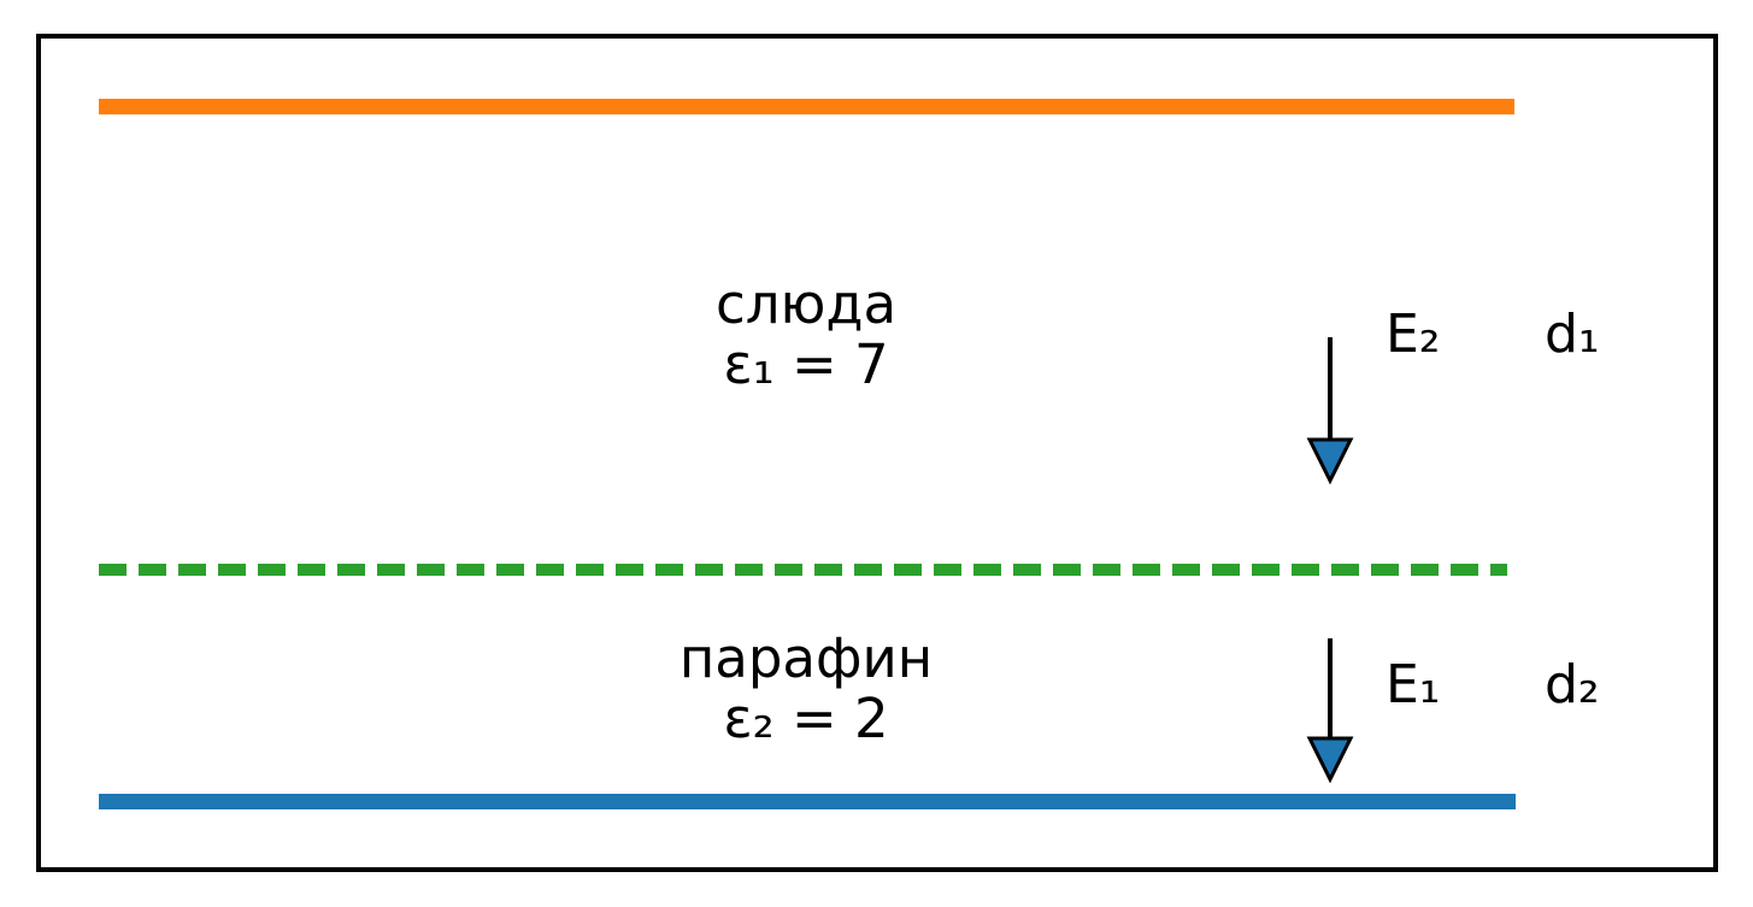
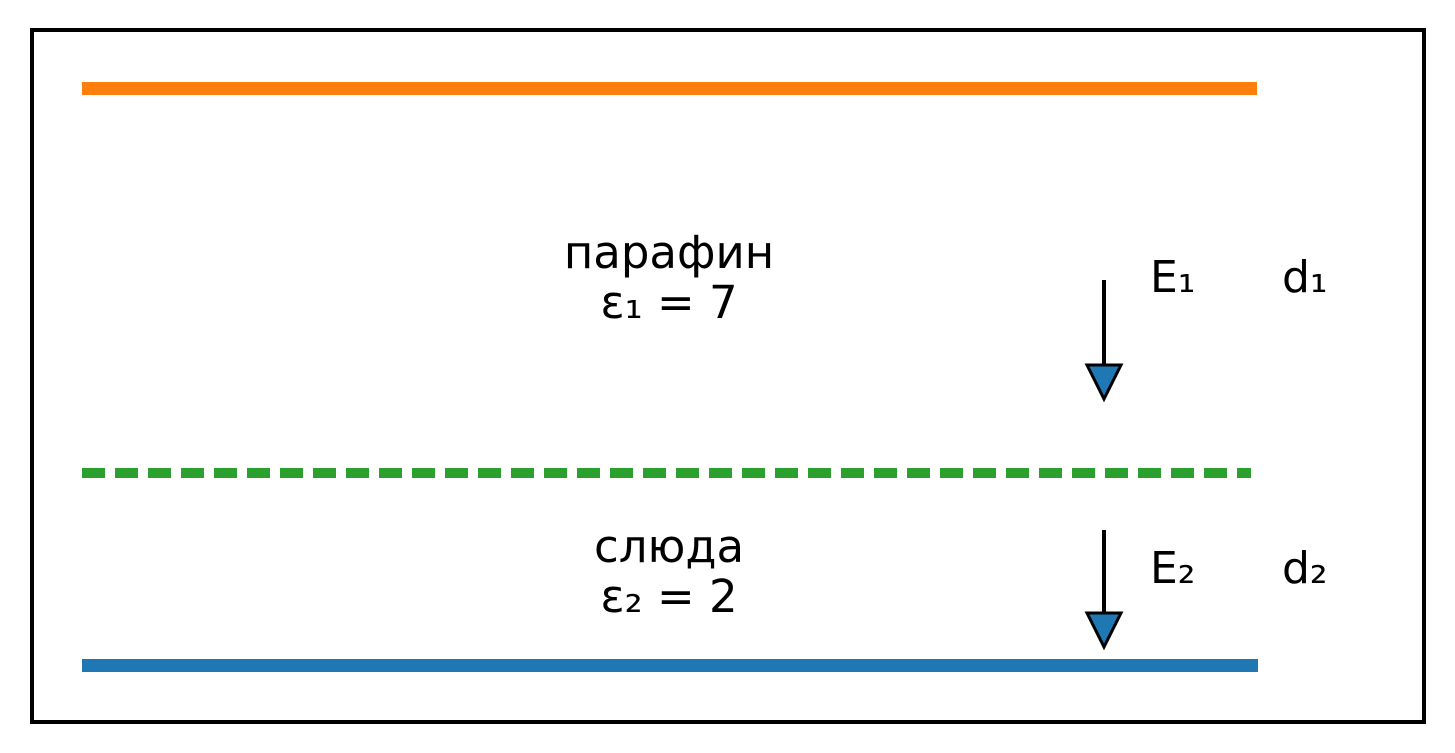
- слюда
+ парафин
  ε₁ = 7
- парафин
+ слюда
  ε₂ = 2
- E₂
+ E₁
  d₁
- E₁
+ E₂
  d₂
